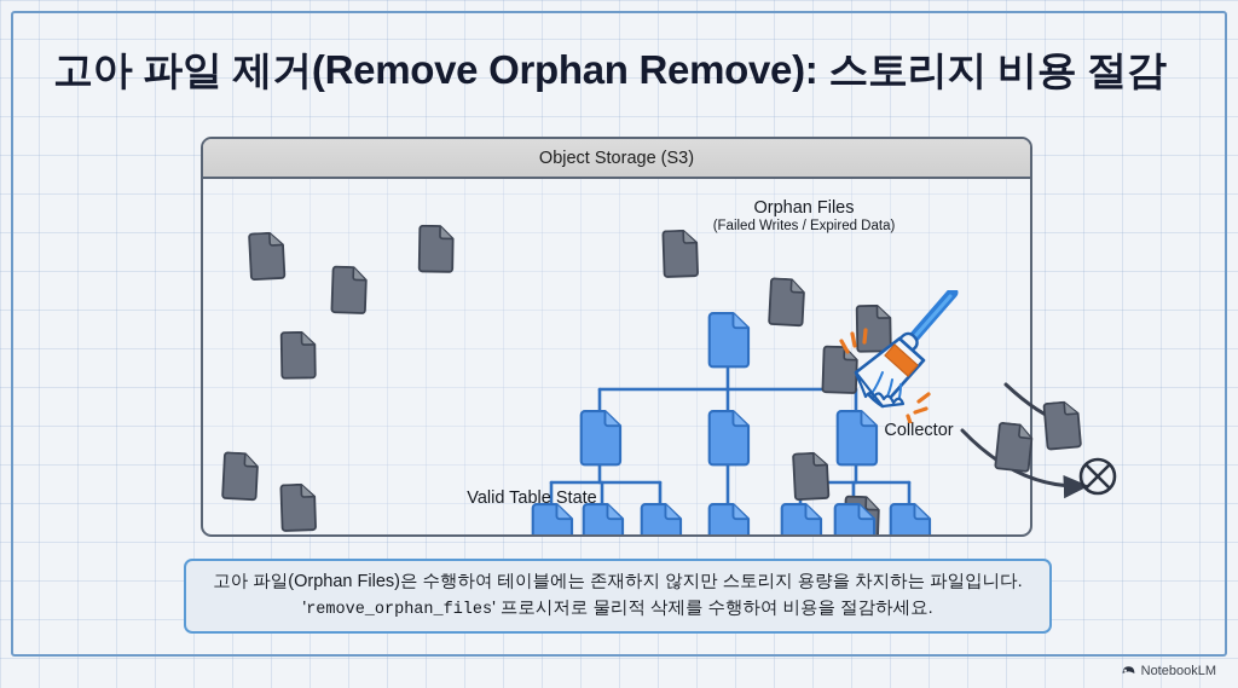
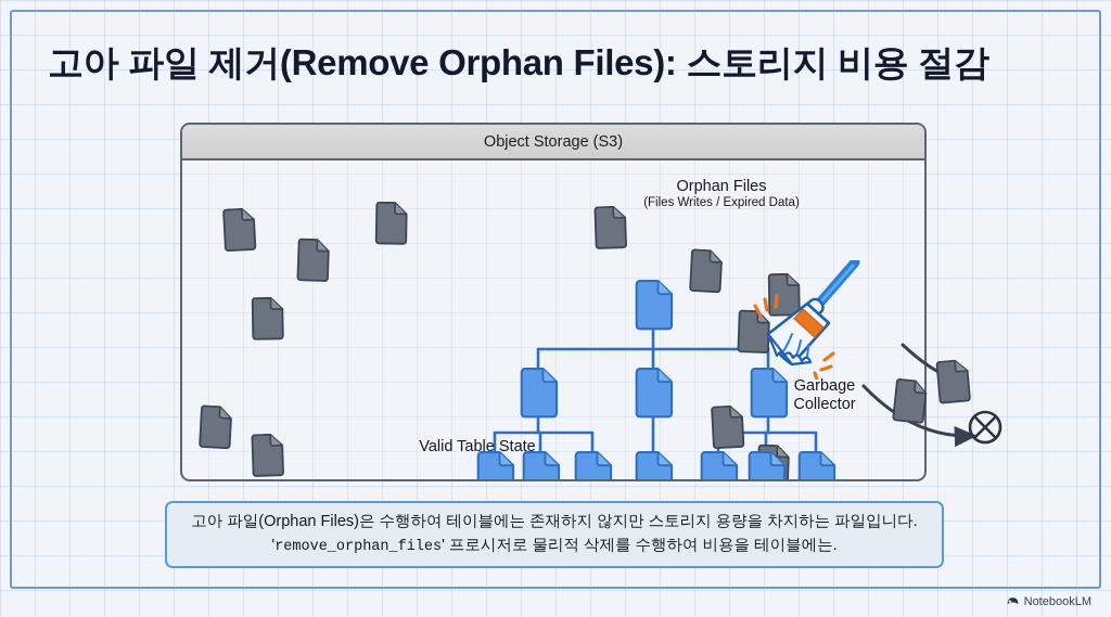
- 고아 파일 제거(Remove Orphan Remove): 스토리지 비용 절감
+ 고아 파일 제거(Remove Orphan Files): 스토리지 비용 절감
  Object Storage (S3)
  Orphan Files
- (Failed Writes / Expired Data)
+ (Files Writes / Expired Data)
  Valid Table State
+ Garbage
  Collector
  고아 파일(Orphan Files)은 수행하여 테이블에는 존재하지 않지만 스토리지 용량을 차지하는 파일입니다.
- 'remove_orphan_files' 프로시저로 물리적 삭제를 수행하여 비용을 절감하세요.
+ 'remove_orphan_files' 프로시저로 물리적 삭제를 수행하여 비용을 테이블에는.
  NotebookLM
